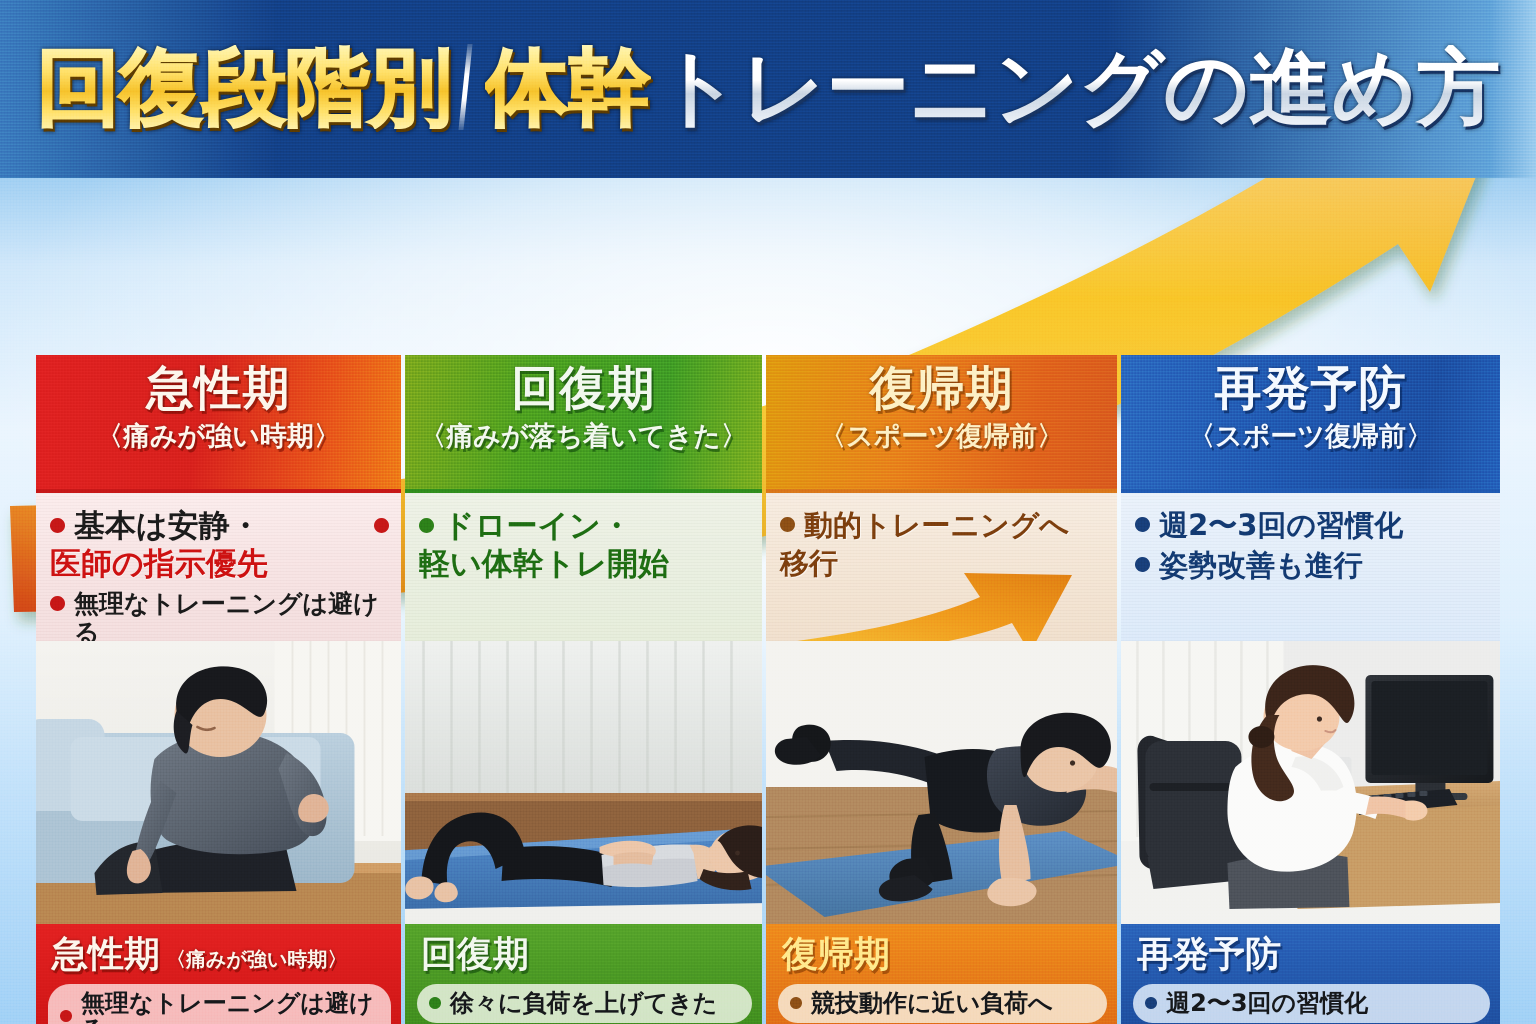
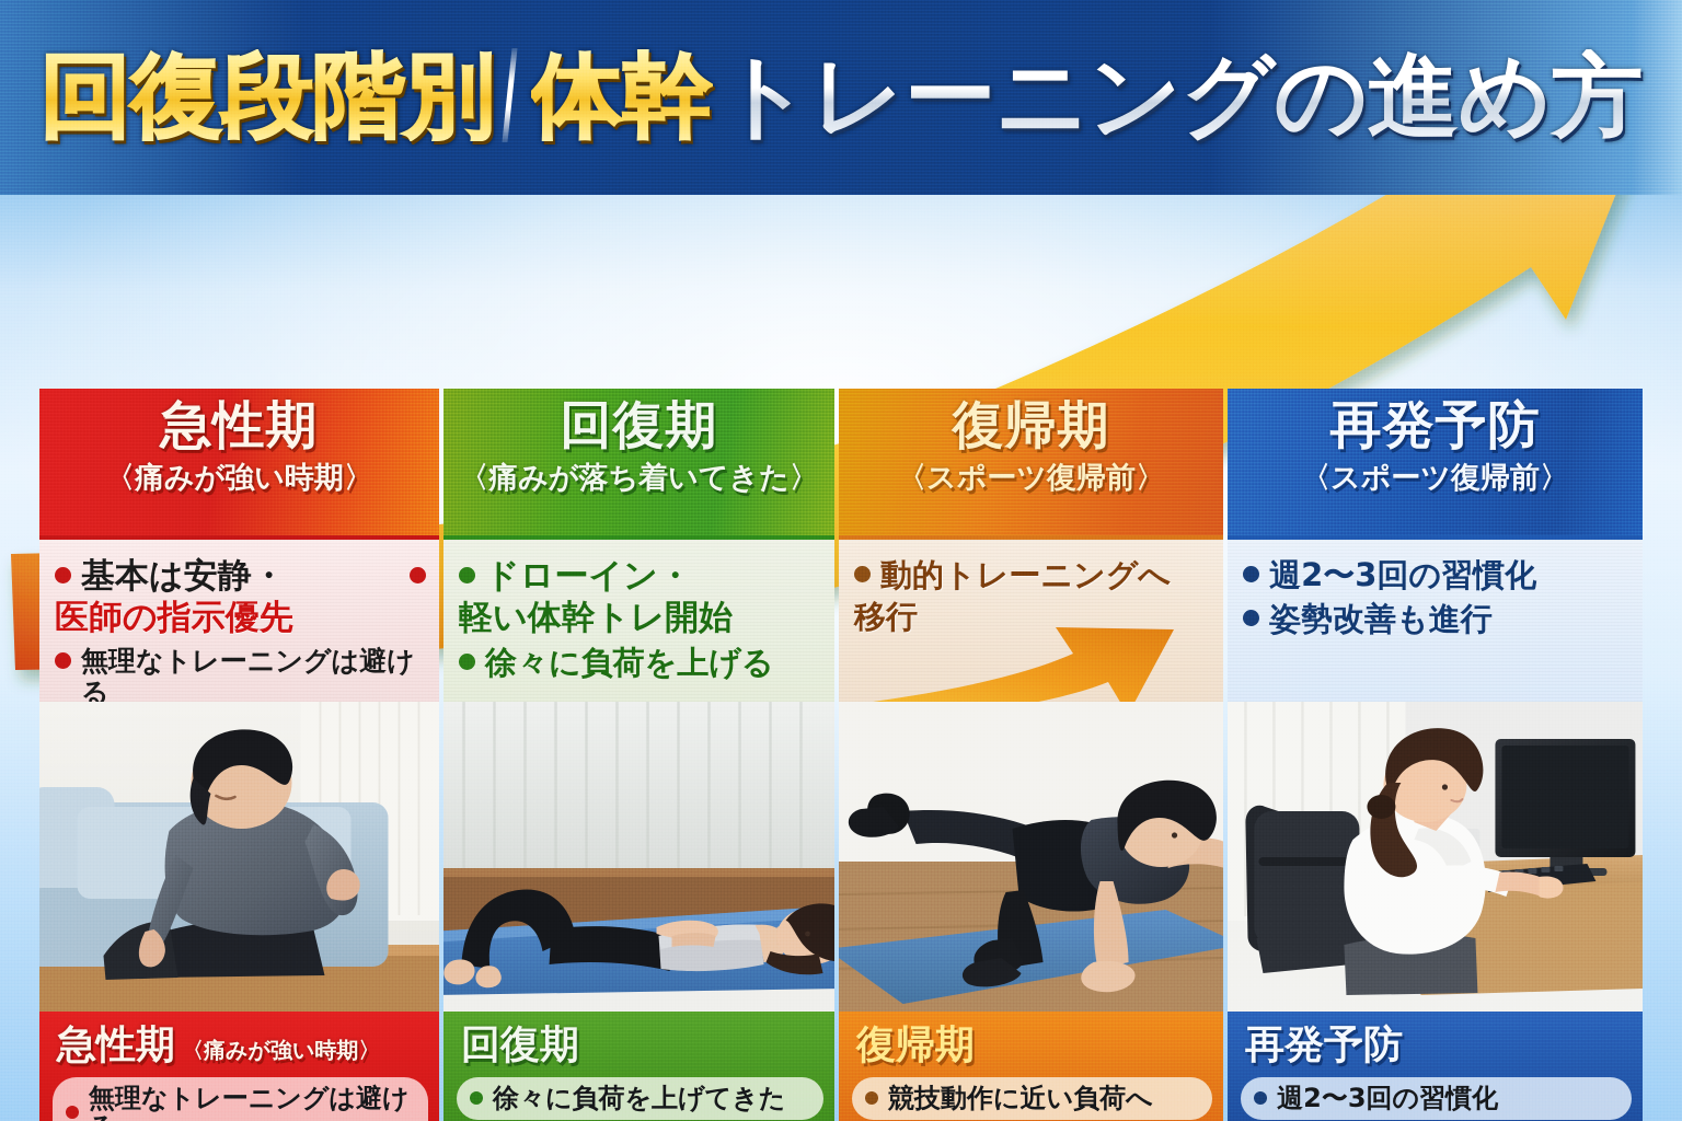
  回復段階別 体幹 トレーニングの進め方
  急性期
  〈痛みが強い時期〉
  基本は安静・
  医師の指示優先
  無理なトレーニングは避ける
  急性期
  〈痛みが強い時期〉
  無理なトレーニングは避け
  回復期
  〈痛みが落ち着いてきた〉
  ドローイン・
  軽い体幹トレ開始
+ 徐々に負荷を上げる
  回復期
  徐々に負荷を上げてきた
  復帰期
  〈スポーツ復帰前〉
  動的トレーニングへ
  移行
  復帰期
  競技動作に近い負荷へ
  再発予防
  〈スポーツ復帰前〉
  週2〜3回の習慣化
  姿勢改善も進行
  再発予防
  週2〜3回の習慣化
